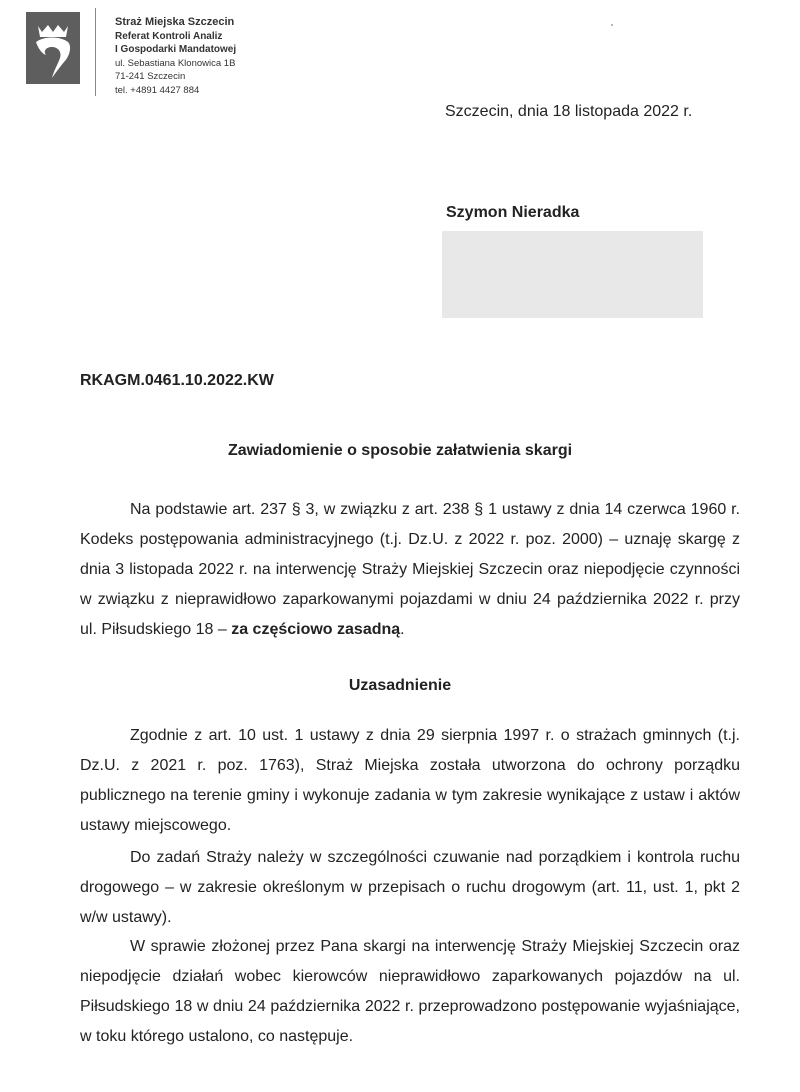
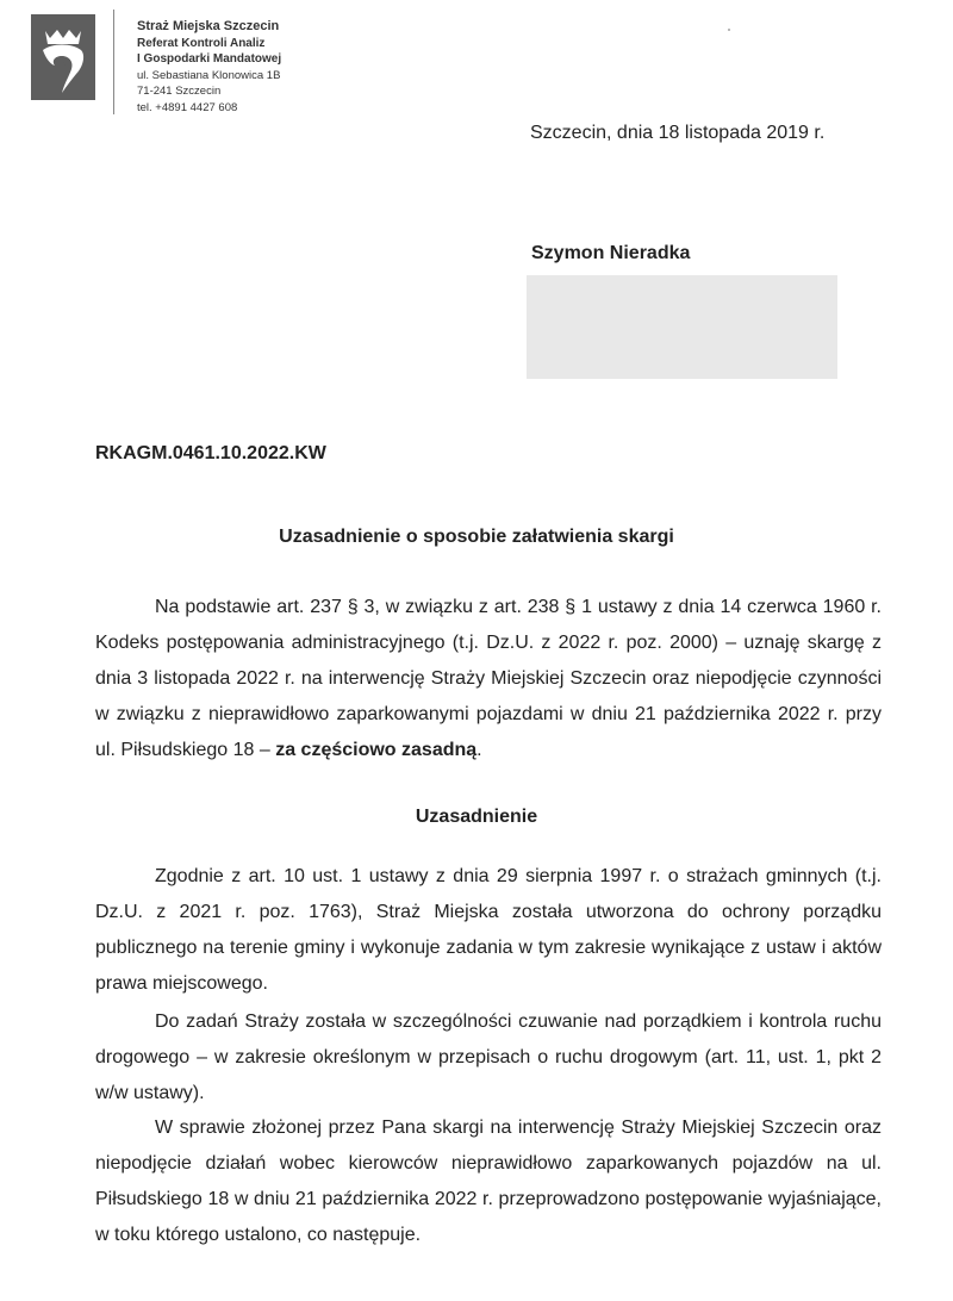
  Straż Miejska Szczecin
  Referat Kontroli Analiz
  I Gospodarki Mandatowej
  ul. Sebastiana Klonowica 1B
  71-241 Szczecin
- tel. +4891 4427 884
+ tel. +4891 4427 608
- Szczecin, dnia 18 listopada 2022 r.
+ Szczecin, dnia 18 listopada 2019 r.
  Szymon Nieradka
  RKAGM.0461.10.2022.KW
- Zawiadomienie o sposobie załatwienia skargi
+ Uzasadnienie o sposobie załatwienia skargi
- Na podstawie art. 237 § 3, w związku z art. 238 § 1 ustawy z dnia 14 czerwca 1960 r. Kodeks postępowania administracyjnego (t.j. Dz.U. z 2022 r. poz. 2000) – uznaję skargę z dnia 3 listopada 2022 r. na interwencję Straży Miejskiej Szczecin oraz niepodjęcie czynności w związku z nieprawidłowo zaparkowanymi pojazdami w dniu 24 października 2022 r. przy ul. Piłsudskiego 18 – za częściowo zasadną.
+ Na podstawie art. 237 § 3, w związku z art. 238 § 1 ustawy z dnia 14 czerwca 1960 r. Kodeks postępowania administracyjnego (t.j. Dz.U. z 2022 r. poz. 2000) – uznaję skargę z dnia 3 listopada 2022 r. na interwencję Straży Miejskiej Szczecin oraz niepodjęcie czynności w związku z nieprawidłowo zaparkowanymi pojazdami w dniu 21 października 2022 r. przy ul. Piłsudskiego 18 – za częściowo zasadną.
  Uzasadnienie
- Zgodnie z art. 10 ust. 1 ustawy z dnia 29 sierpnia 1997 r. o strażach gminnych (t.j. Dz.U. z 2021 r. poz. 1763), Straż Miejska została utworzona do ochrony porządku publicznego na terenie gminy i wykonuje zadania w tym zakresie wynikające z ustaw i aktów ustawy miejscowego.
+ Zgodnie z art. 10 ust. 1 ustawy z dnia 29 sierpnia 1997 r. o strażach gminnych (t.j. Dz.U. z 2021 r. poz. 1763), Straż Miejska została utworzona do ochrony porządku publicznego na terenie gminy i wykonuje zadania w tym zakresie wynikające z ustaw i aktów prawa miejscowego.
- Do zadań Straży należy w szczególności czuwanie nad porządkiem i kontrola ruchu drogowego – w zakresie określonym w przepisach o ruchu drogowym (art. 11, ust. 1, pkt 2 w/w ustawy).
+ Do zadań Straży została w szczególności czuwanie nad porządkiem i kontrola ruchu drogowego – w zakresie określonym w przepisach o ruchu drogowym (art. 11, ust. 1, pkt 2 w/w ustawy).
- W sprawie złożonej przez Pana skargi na interwencję Straży Miejskiej Szczecin oraz niepodjęcie działań wobec kierowców nieprawidłowo zaparkowanych pojazdów na ul. Piłsudskiego 18 w dniu 24 października 2022 r. przeprowadzono postępowanie wyjaśniające, w toku którego ustalono, co następuje.
+ W sprawie złożonej przez Pana skargi na interwencję Straży Miejskiej Szczecin oraz niepodjęcie działań wobec kierowców nieprawidłowo zaparkowanych pojazdów na ul. Piłsudskiego 18 w dniu 21 października 2022 r. przeprowadzono postępowanie wyjaśniające, w toku którego ustalono, co następuje.
